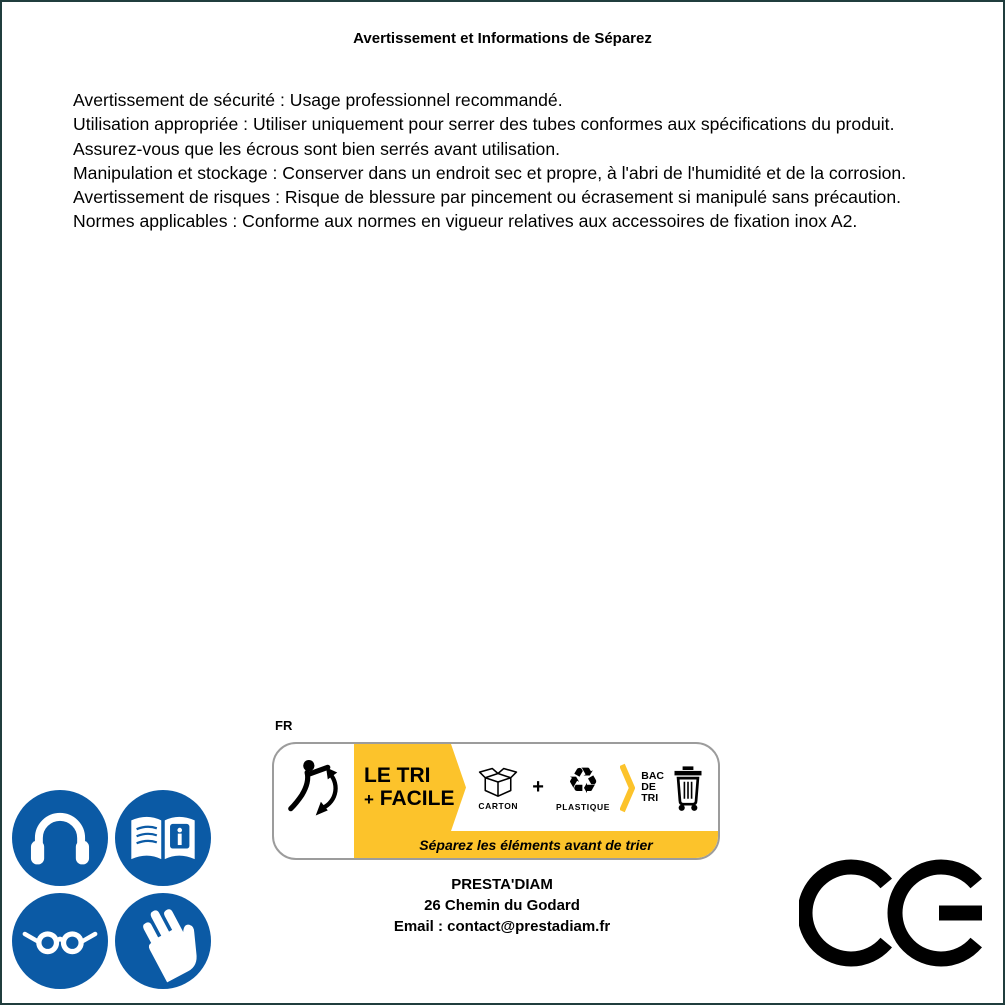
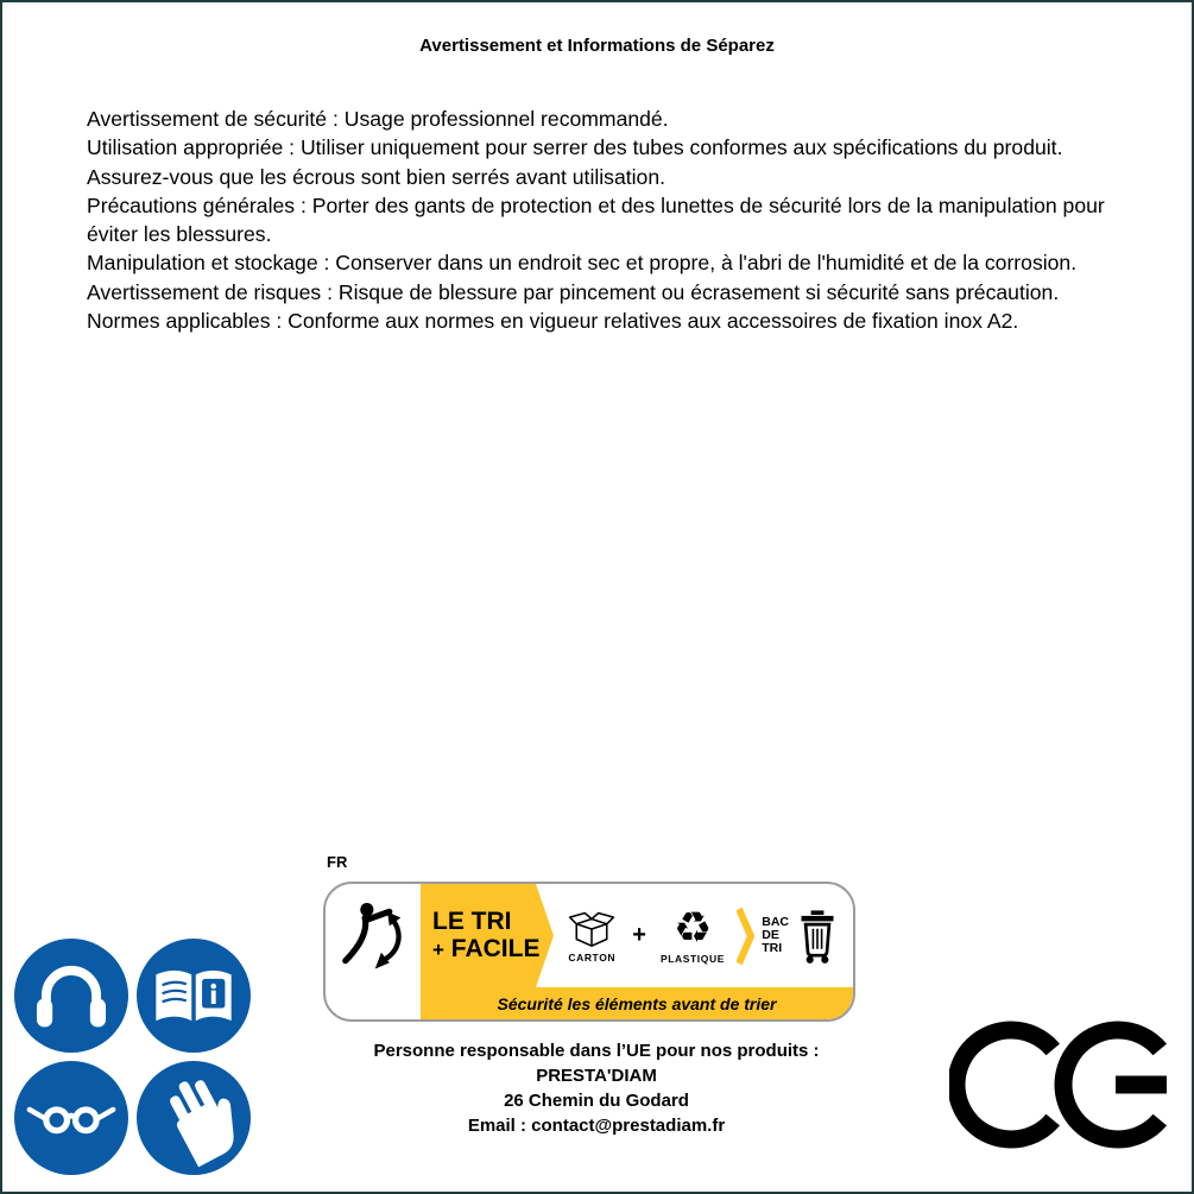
  Avertissement et Informations de Séparez
  Avertissement de sécurité : Usage professionnel recommandé.
  Utilisation appropriée : Utiliser uniquement pour serrer des tubes conformes aux spécifications du produit. Assurez-vous que les écrous sont bien serrés avant utilisation.
+ Précautions générales : Porter des gants de protection et des lunettes de sécurité lors de la manipulation pour éviter les blessures.
  Manipulation et stockage : Conserver dans un endroit sec et propre, à l'abri de l'humidité et de la corrosion.
- Avertissement de risques : Risque de blessure par pincement ou écrasement si manipulé sans précaution.
+ Avertissement de risques : Risque de blessure par pincement ou écrasement si sécurité sans précaution.
  Normes applicables : Conforme aux normes en vigueur relatives aux accessoires de fixation inox A2.
  FR
  LE TRI
  + FACILE
  CARTON
  +
  ♻
  PLASTIQUE
  BAC
  DE
  TRI
- Séparez les éléments avant de trier
+ Sécurité les éléments avant de trier
+ Personne responsable dans l’UE pour nos produits :
  PRESTA'DIAM
  26 Chemin du Godard
  Email : contact@prestadiam.fr
